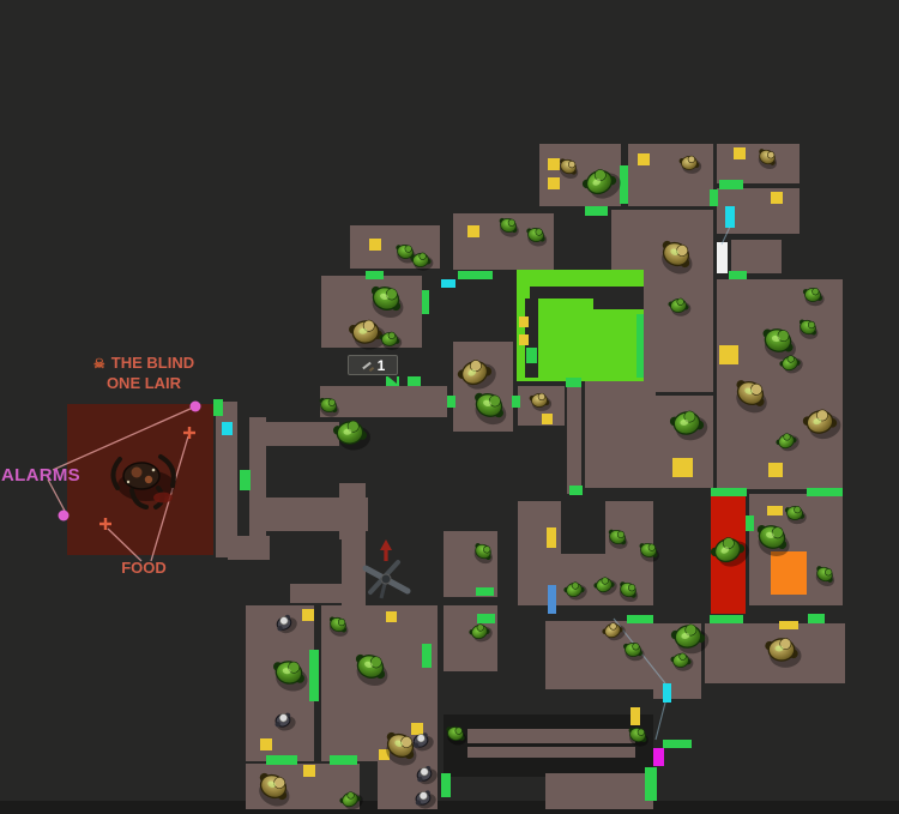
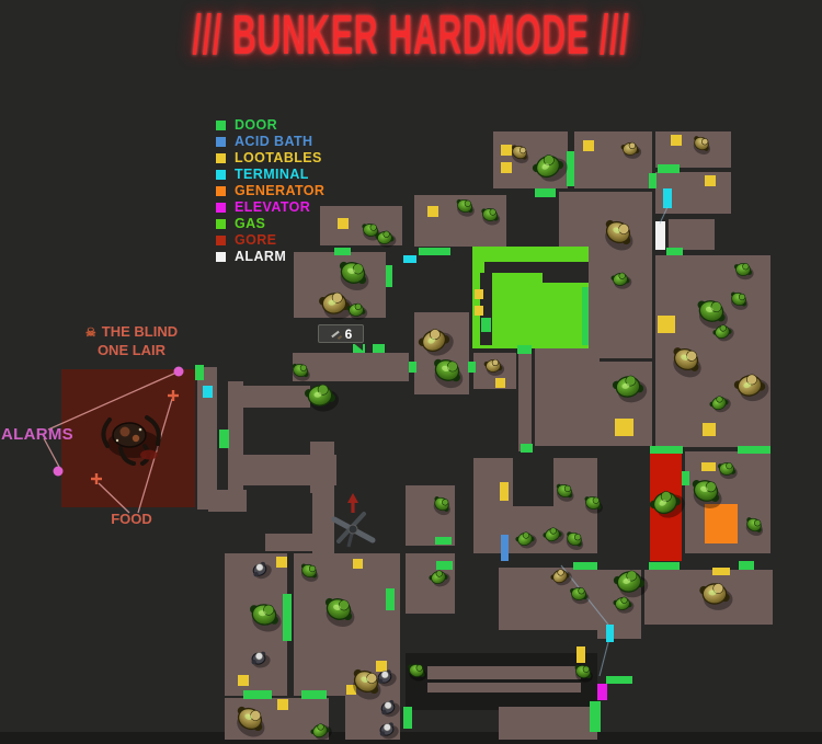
+ /// BUNKER HARDMODE ///
+ DOOR
+ ACID BATH
+ LOOTABLES
+ TERMINAL
+ GENERATOR
+ ELEVATOR
+ GAS
+ GORE
+ ALARM
  ☠ THE BLIND
  ONE LAIR
  ALARMS
  FOOD
- 1
+ 6
